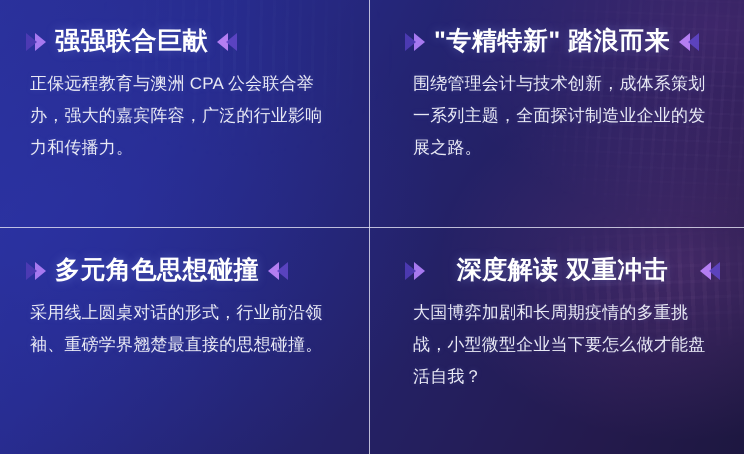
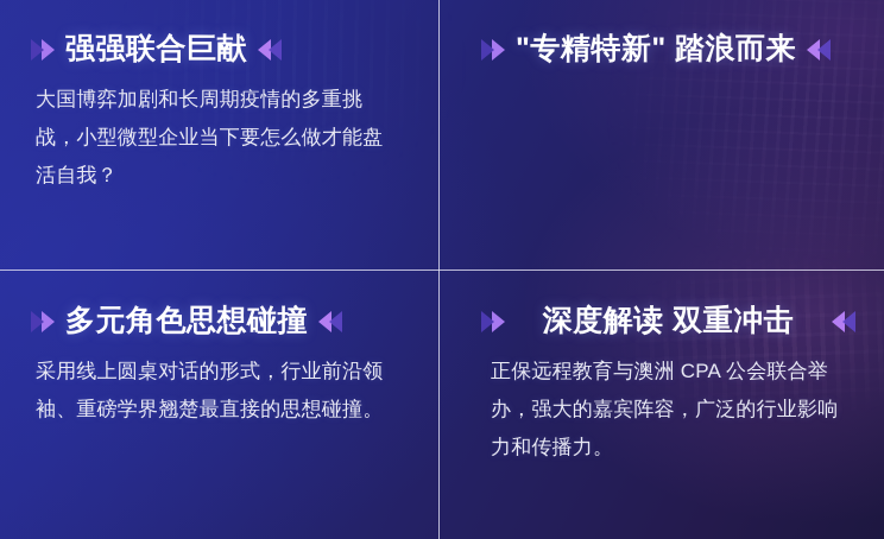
  强强联合巨献
- 正保远程教育与澳洲 CPA 公会联合举办，强大的嘉宾阵容，广泛的行业影响力和传播力。
+ 大国博弈加剧和长周期疫情的多重挑战，小型微型企业当下要怎么做才能盘活自我？
  "专精特新" 踏浪而来
- 围绕管理会计与技术创新，成体系策划一系列主题，全面探讨制造业企业的发展之路。
  多元角色思想碰撞
  采用线上圆桌对话的形式，行业前沿领袖、重磅学界翘楚最直接的思想碰撞。
  深度解读 双重冲击
- 大国博弈加剧和长周期疫情的多重挑战，小型微型企业当下要怎么做才能盘活自我？
+ 正保远程教育与澳洲 CPA 公会联合举办，强大的嘉宾阵容，广泛的行业影响力和传播力。
